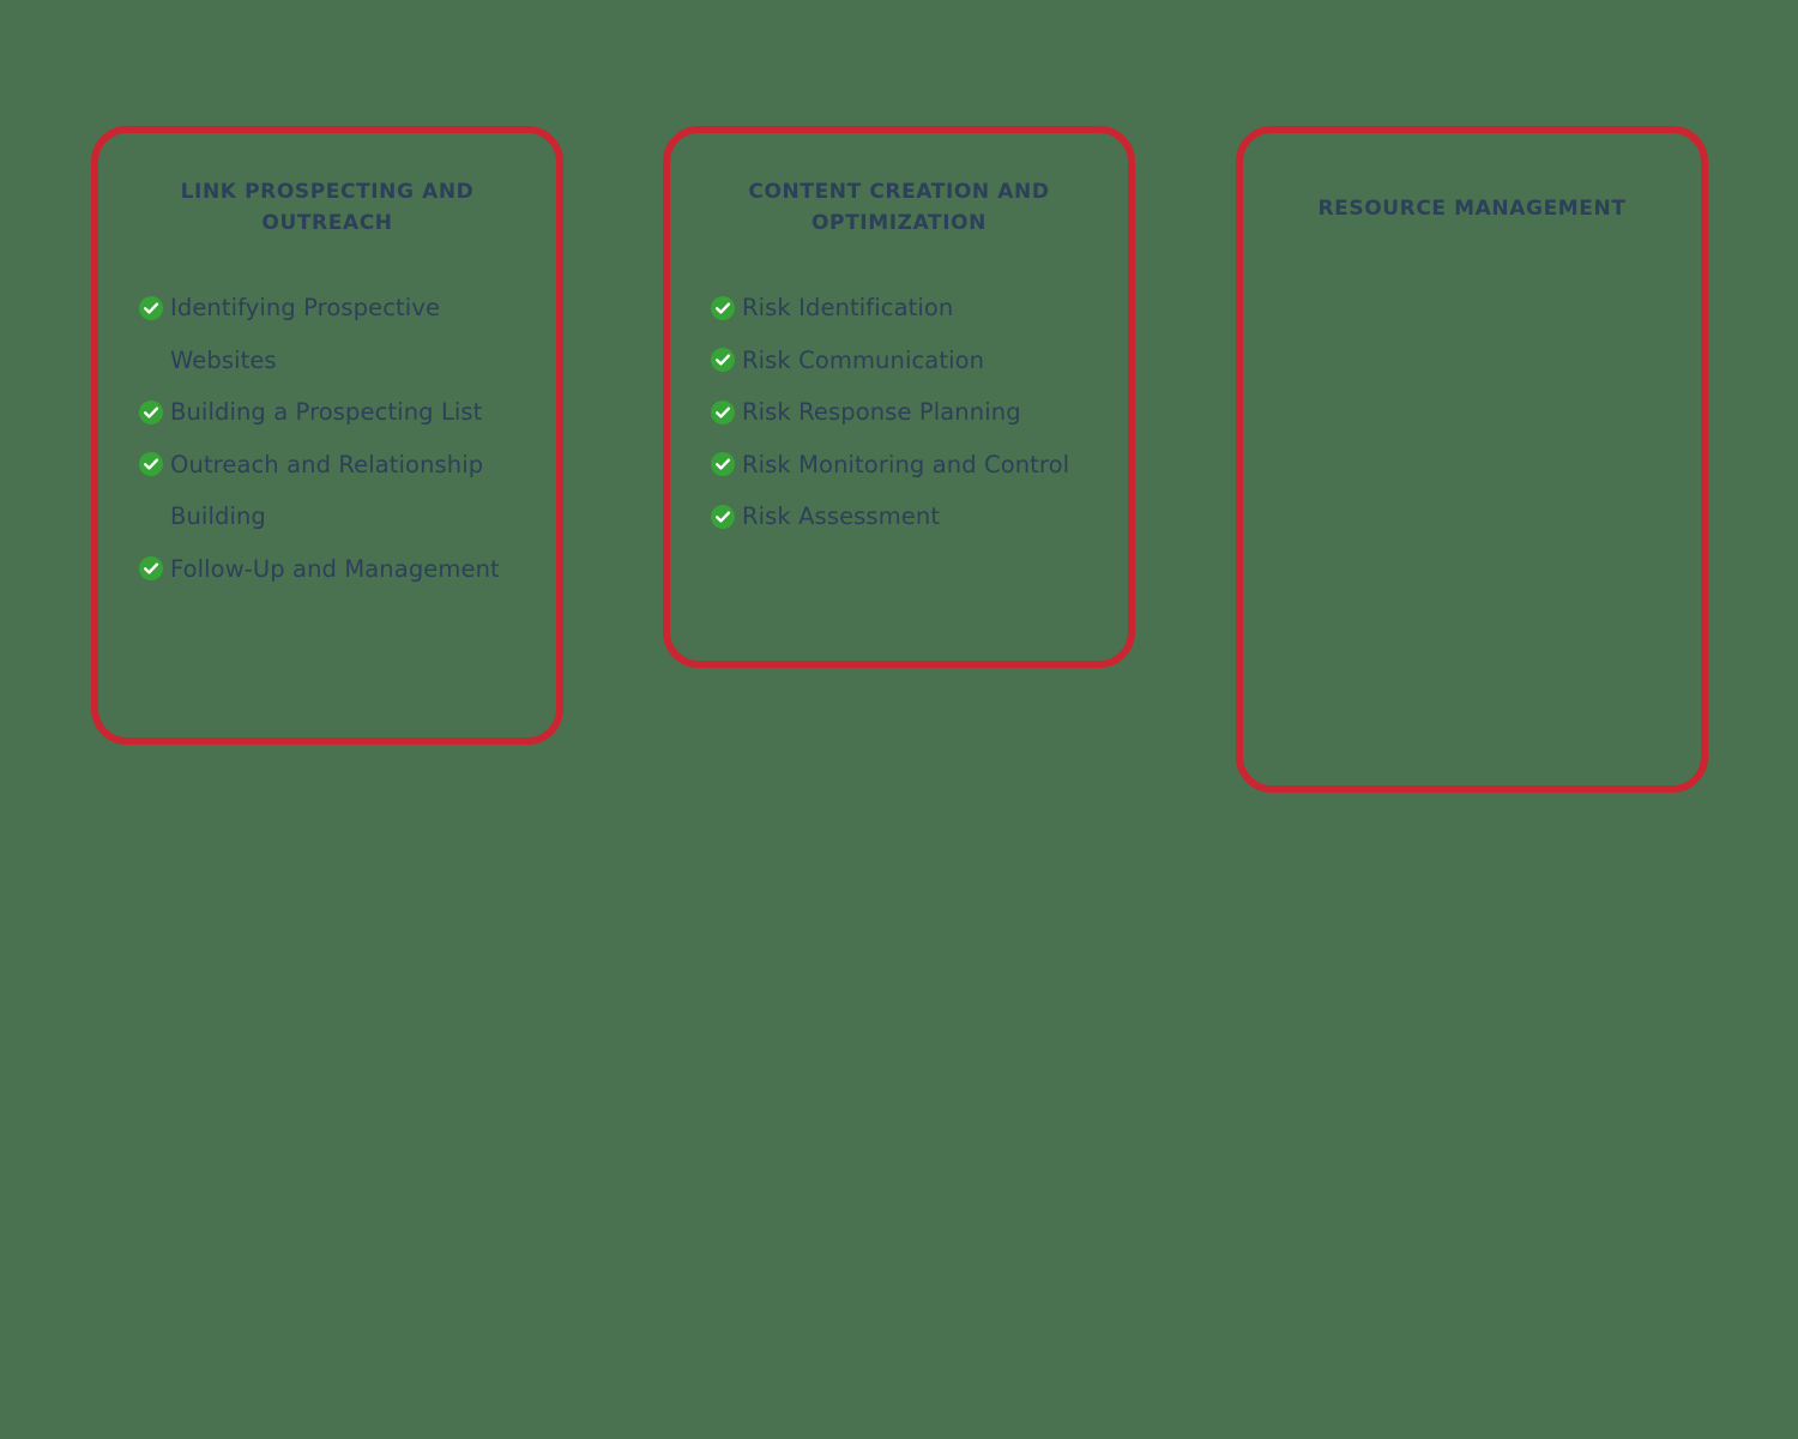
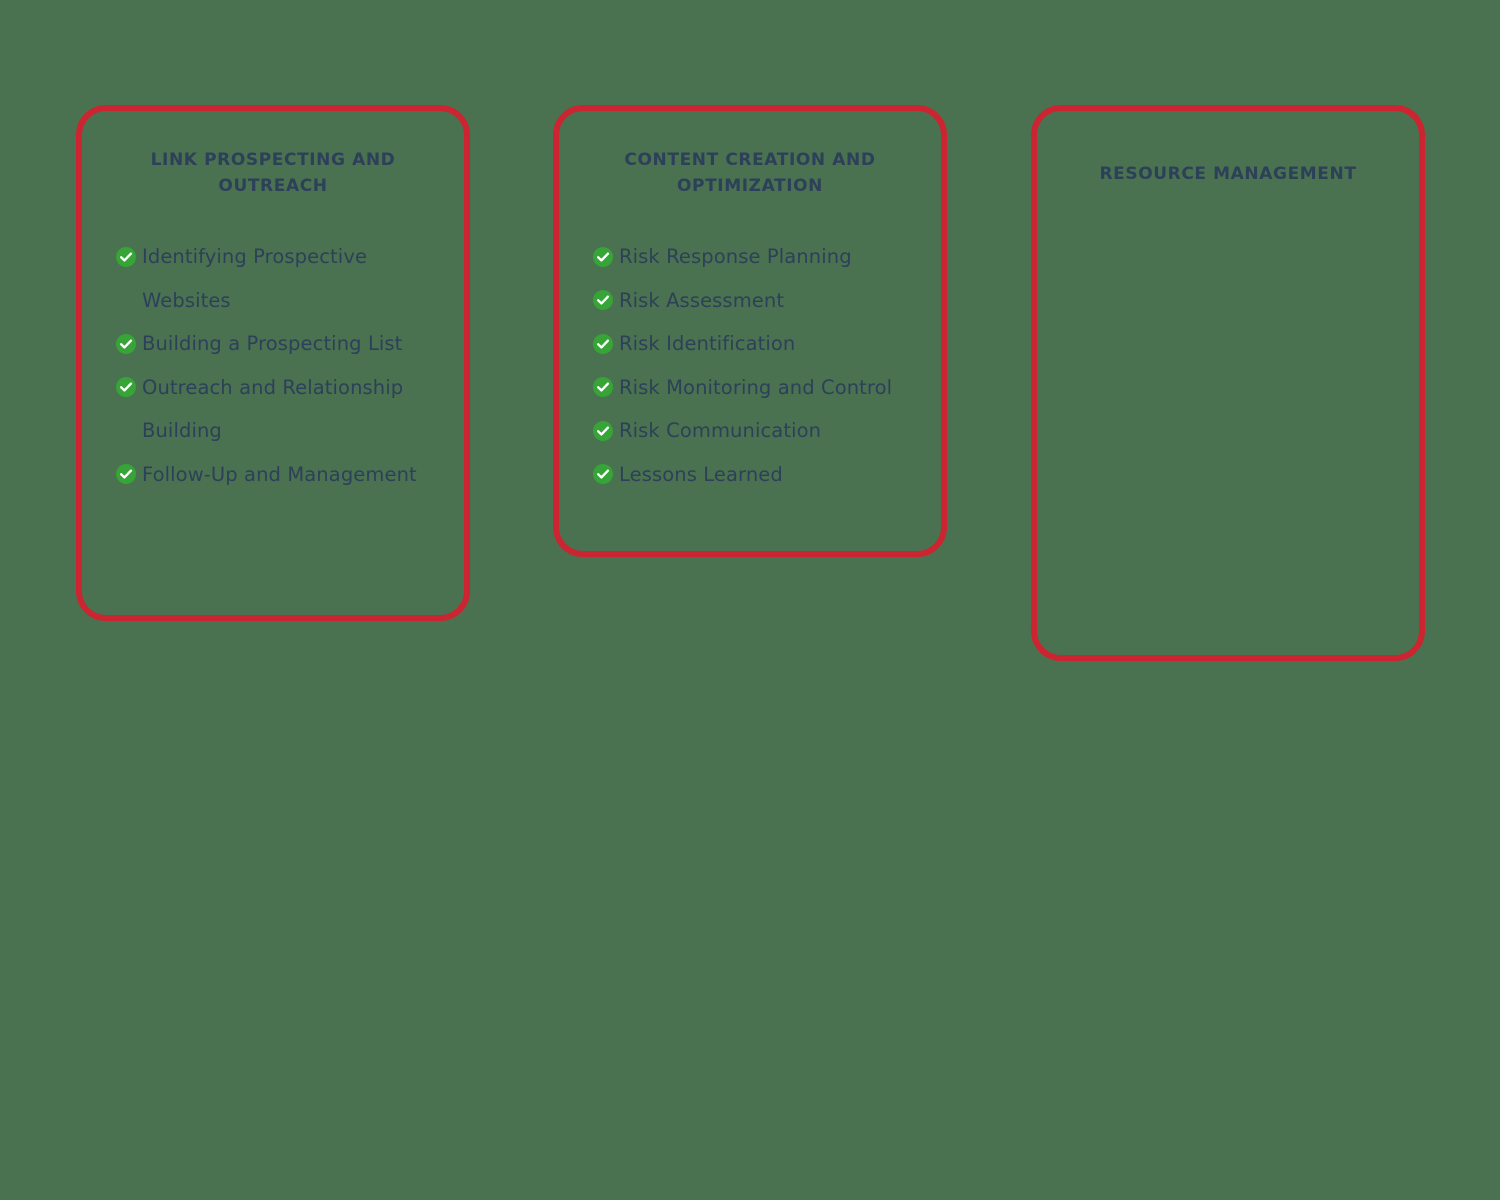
  LINK PROSPECTING AND OUTREACH
  Identifying Prospective Websites
  Building a Prospecting List
  Outreach and Relationship Building
  Follow-Up and Management
  CONTENT CREATION AND OPTIMIZATION
- Risk Identification
+ Risk Response Planning
- Risk Communication
+ Risk Assessment
- Risk Response Planning
+ Risk Identification
  Risk Monitoring and Control
- Risk Assessment
+ Risk Communication
+ Lessons Learned
  RESOURCE MANAGEMENT
